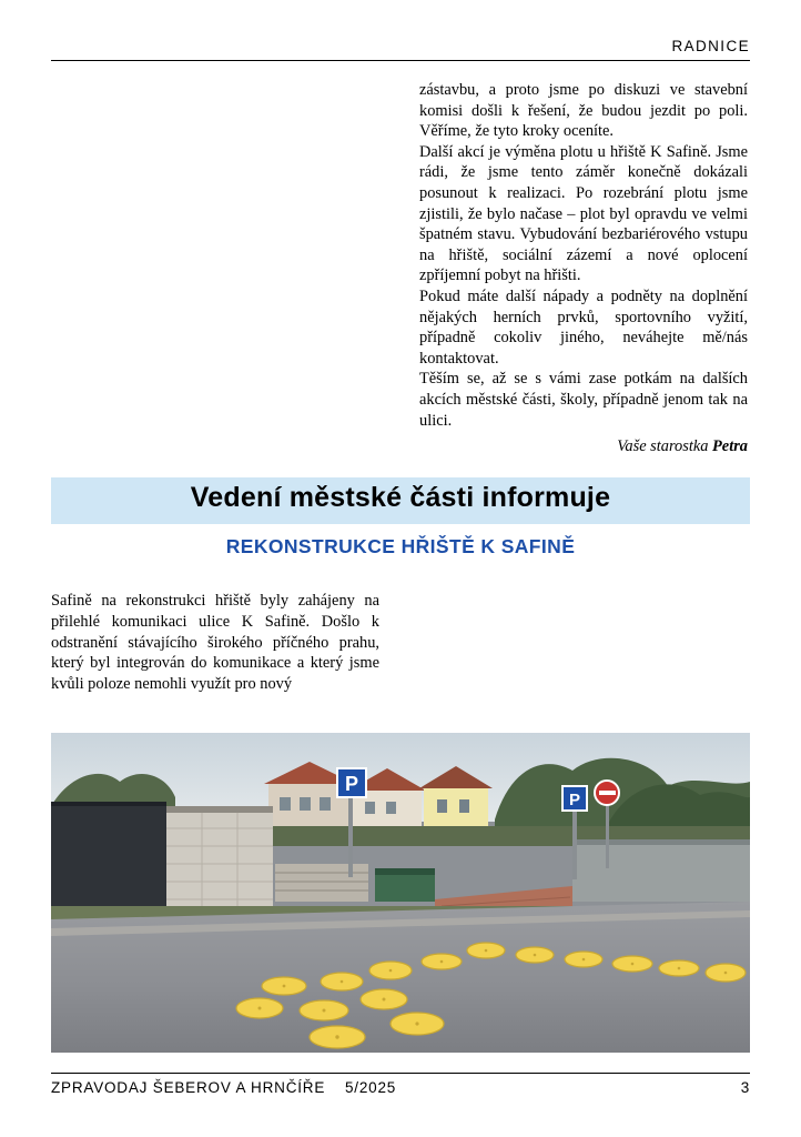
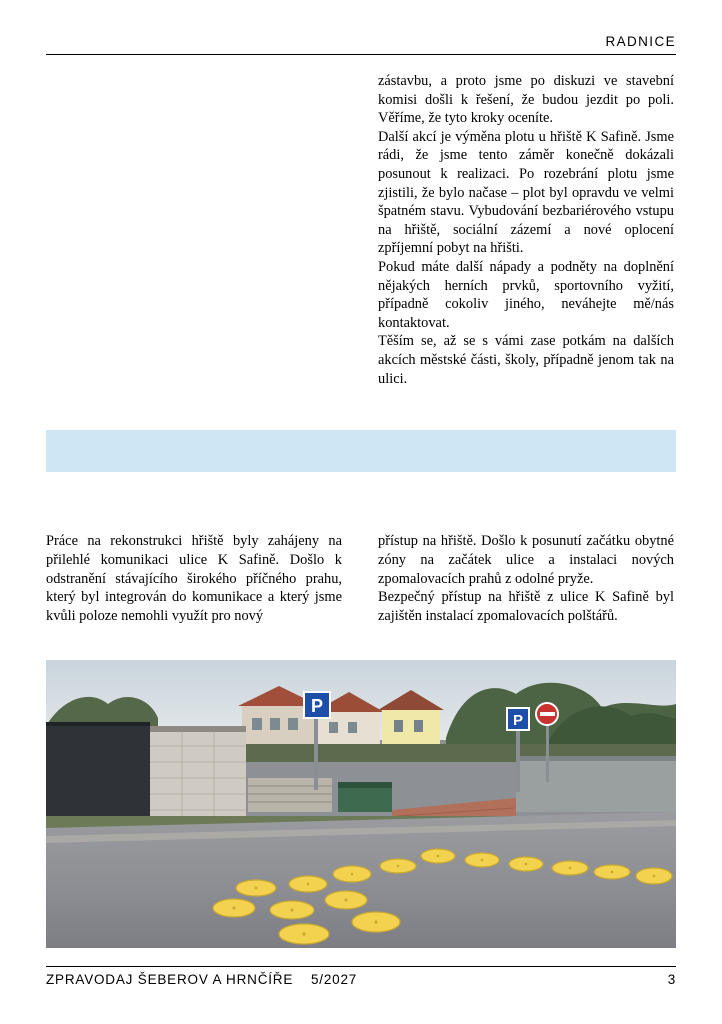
  RADNICE
  zástavbu, a proto jsme po diskuzi ve stavební komisi došli k řešení, že budou jezdit po poli. Věříme, že tyto kroky oceníte.
  Další akcí je výměna plotu u hřiště K Safině. Jsme rádi, že jsme tento záměr konečně dokázali posunout k realizaci. Po rozebrání plotu jsme zjistili, že bylo načase – plot byl opravdu ve velmi špatném stavu. Vybudování bezbariérového vstupu na hřiště, sociální zázemí a nové oplocení zpříjemní pobyt na hřišti.
  Pokud máte další nápady a podněty na doplnění nějakých herních prvků, sportovního vyžití, případně cokoliv jiného, neváhejte mě/nás kontaktovat.
  Těším se, až se s vámi zase potkám na dalších akcích městské části, školy, případně jenom tak na ulici.
- Vaše starostka Petra
- Vedení městské části informuje
- REKONSTRUKCE HŘIŠTĚ K SAFINĚ
- Safině na rekonstrukci hřiště byly zahájeny na přilehlé komunikaci ulice K Safině. Došlo k odstranění stávajícího širokého příčného prahu, který byl integrován do komunikace a který jsme kvůli poloze nemohli využít pro nový
+ Práce na rekonstrukci hřiště byly zahájeny na přilehlé komunikaci ulice K Safině. Došlo k odstranění stávajícího širokého příčného prahu, který byl integrován do komunikace a který jsme kvůli poloze nemohli využít pro nový
+ přístup na hřiště. Došlo k posunutí začátku obytné zóny na začátek ulice a instalaci nových zpomalovacích prahů z odolné pryže.
+ Bezpečný přístup na hřiště z ulice K Safině byl zajištěn instalací zpomalovacích polštářů.
  P
  P
  ZPRAVODAJ ŠEBEROV A HRNČÍŘE
- 5/2025
+ 5/2027
  3
